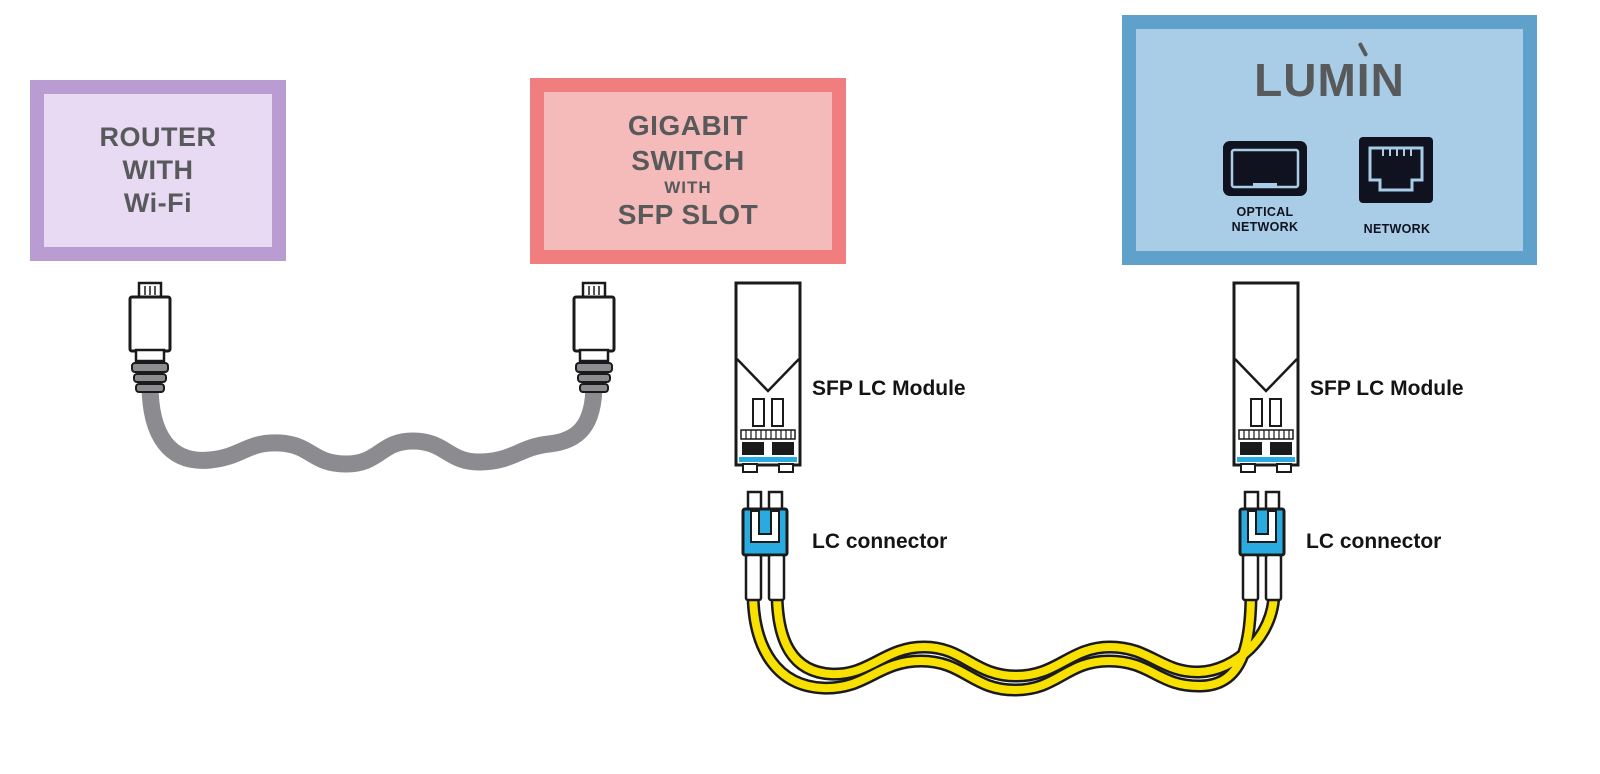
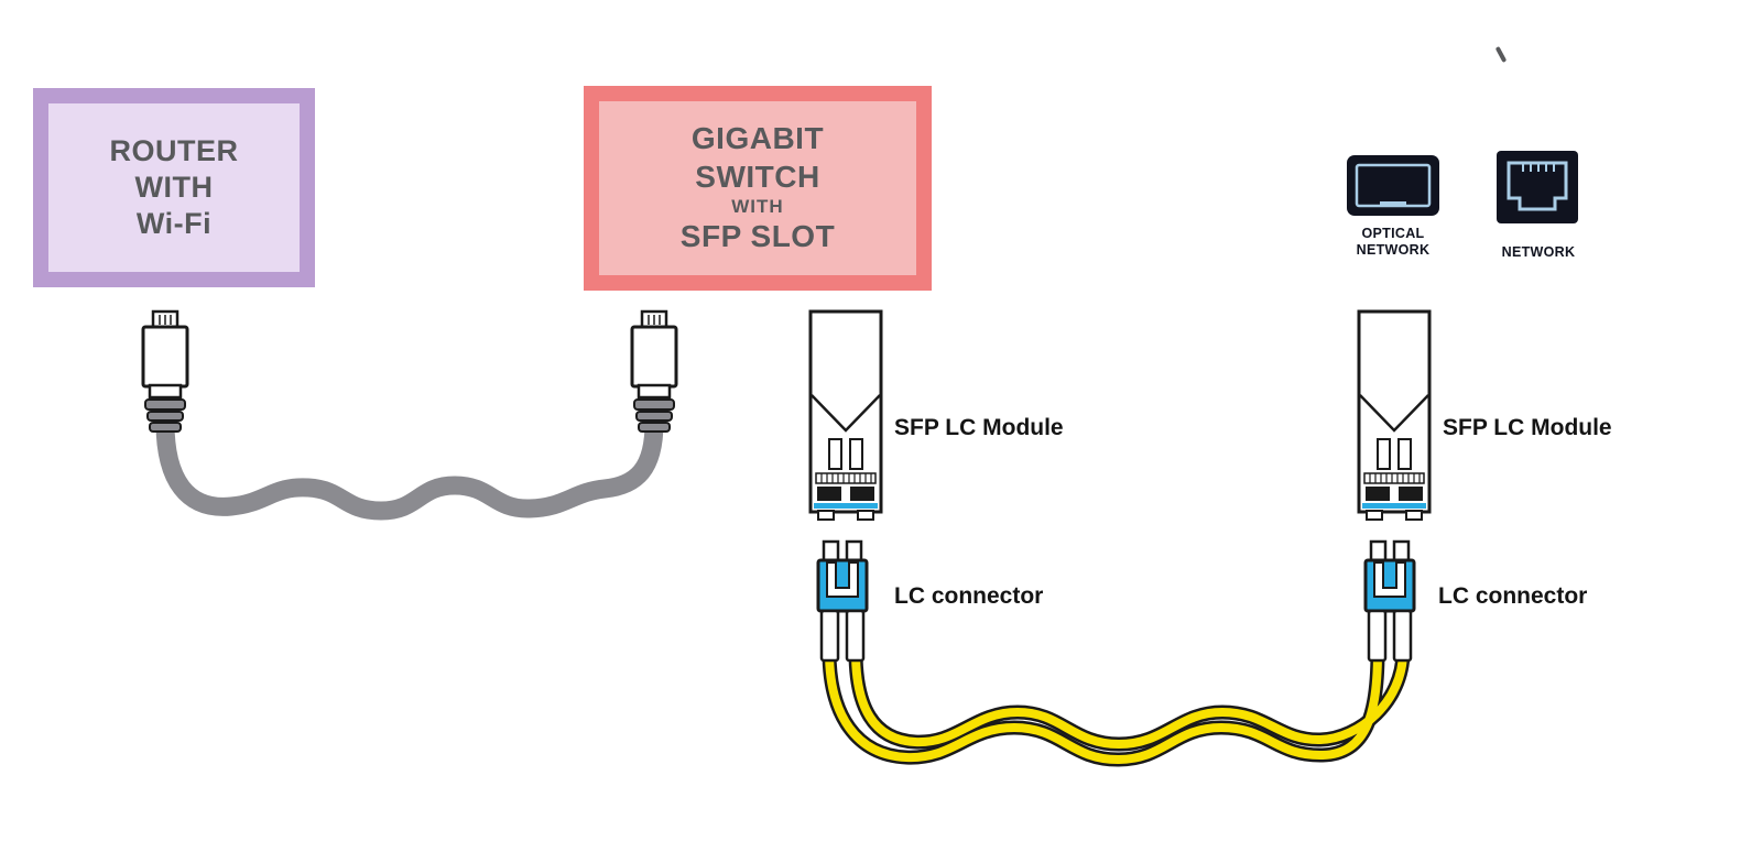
  ROUTER
  WITH
  Wi-Fi
  GIGABIT
  SWITCH
  WITH
  SFP SLOT
- LUMIN
  OPTICAL
  NETWORK
  NETWORK
  SFP LC Module
  SFP LC Module
  LC connector
  LC connector
